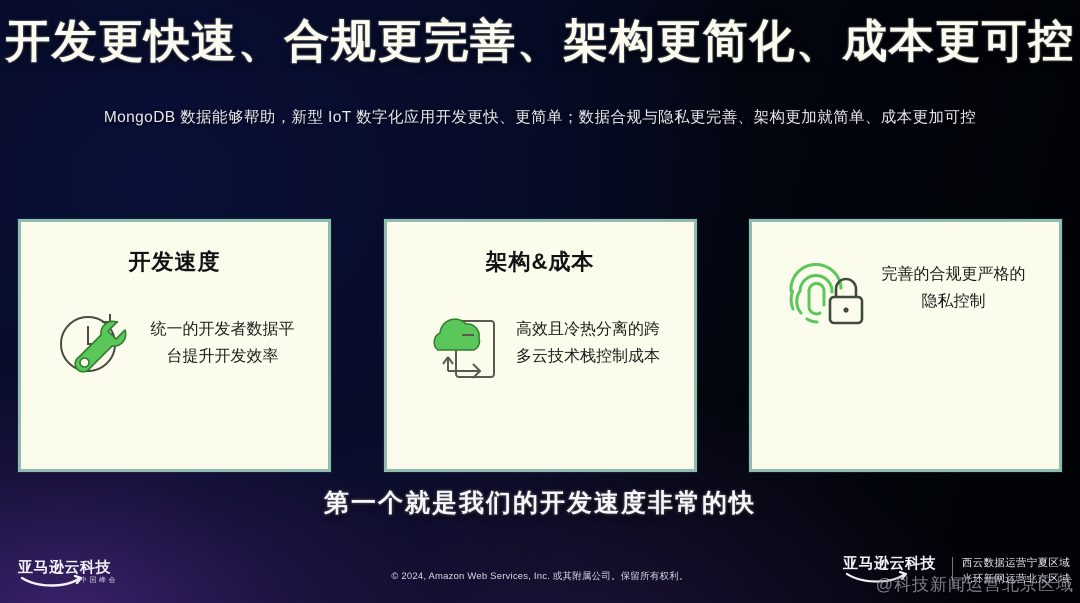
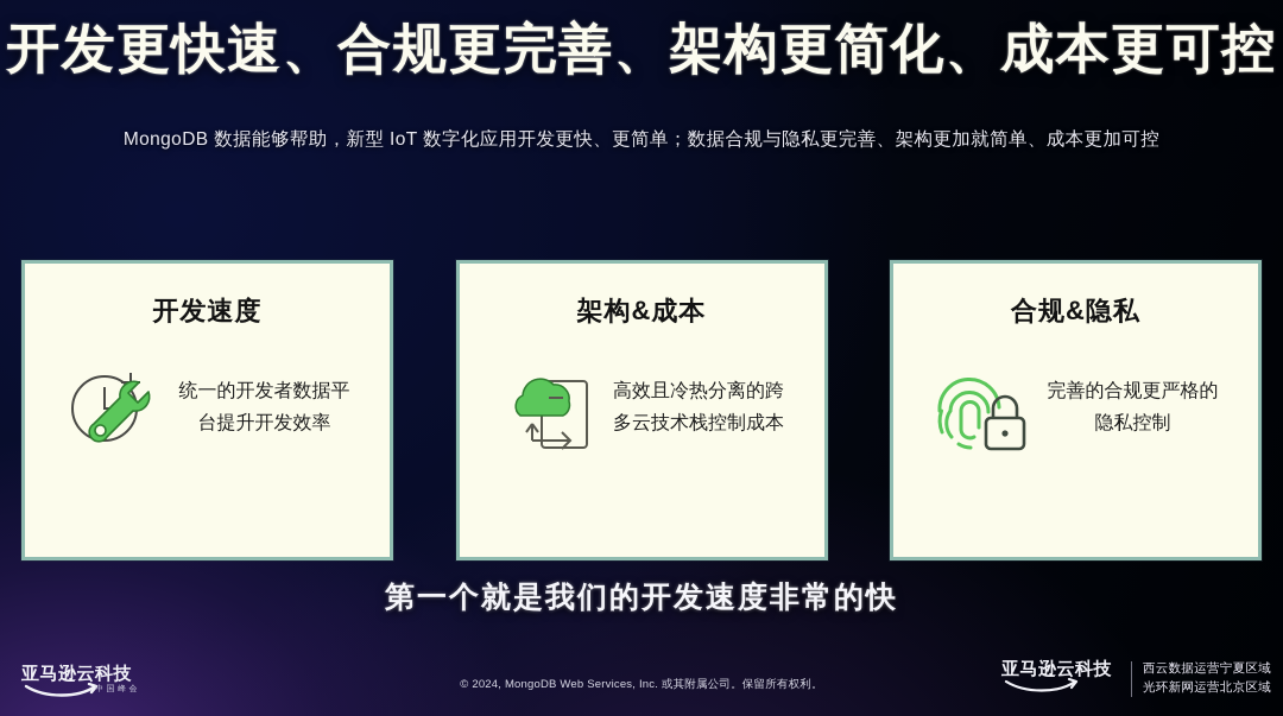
  开发更快速、合规更完善、架构更简化、成本更可控
  MongoDB 数据能够帮助，新型 IoT 数字化应用开发更快、更简单；数据合规与隐私更完善、架构更加就简单、成本更加可控
  开发速度
  统一的开发者数据平台提升开发效率
  架构&成本
  高效且冷热分离的跨多云技术栈控制成本
+ 合规&隐私
  完善的合规更严格的隐私控制
  第一个就是我们的开发速度非常的快
  亚马逊云科技
- © 2024, Amazon Web Services, Inc. 或其附属公司。保留所有权利。
+ © 2024, MongoDB Web Services, Inc. 或其附属公司。保留所有权利。
  亚马逊云科技
  西云数据运营宁夏区域
  光环新网运营北京区域
- @科技新闻运营北京区域
